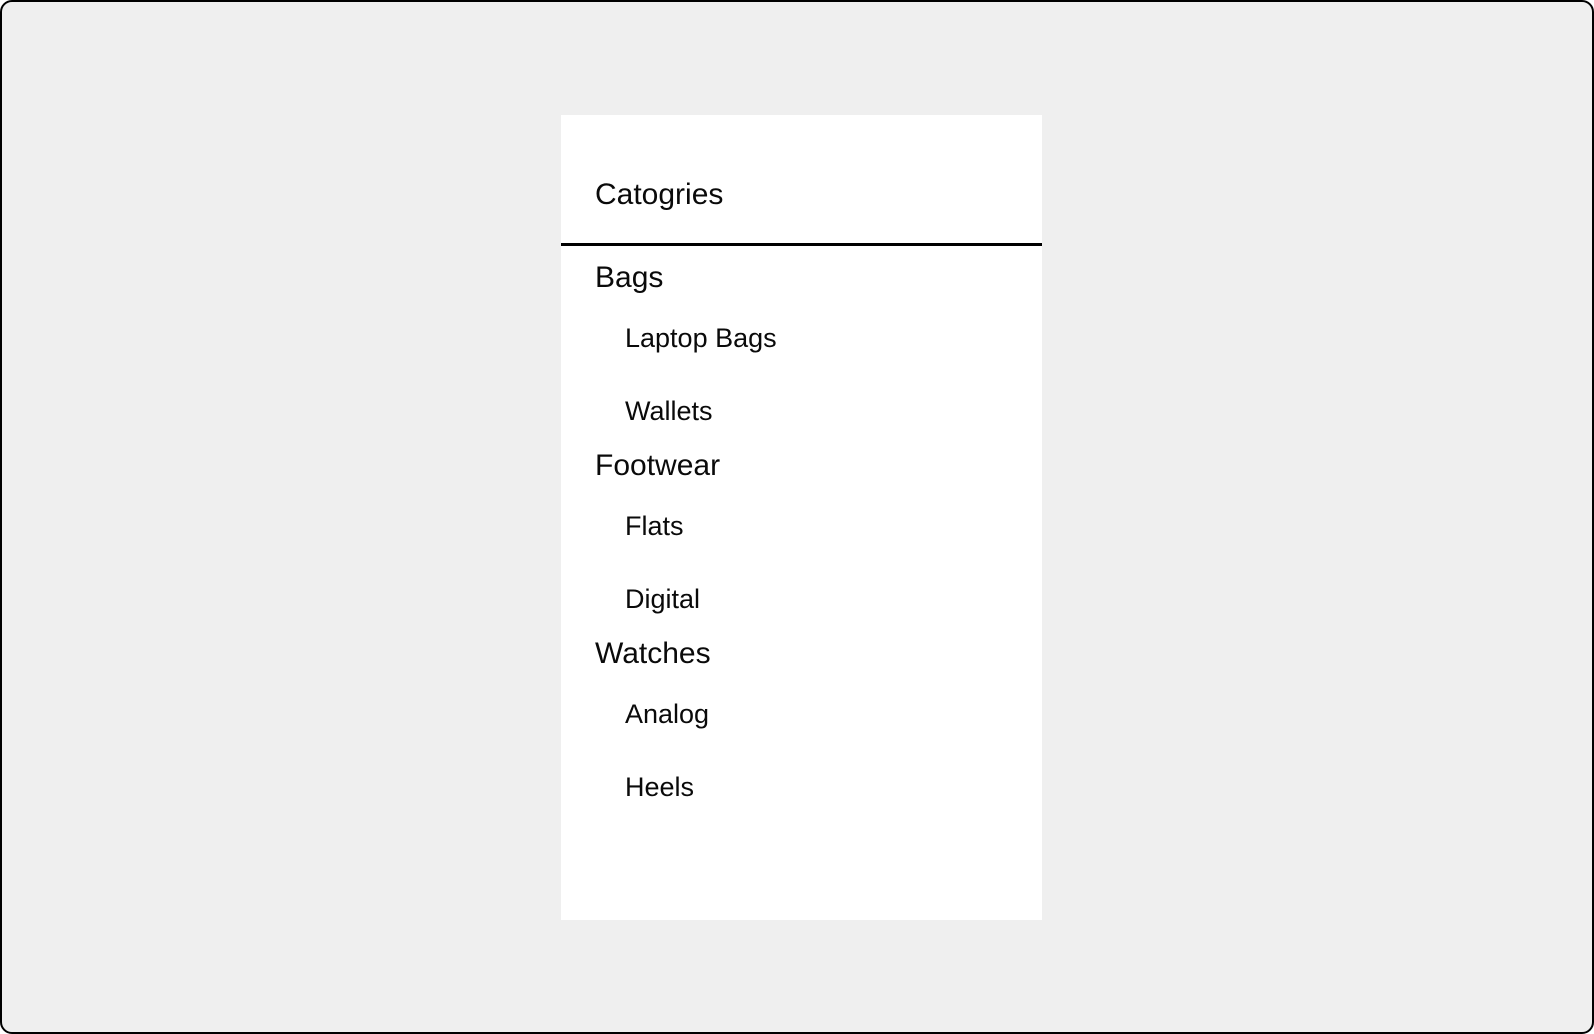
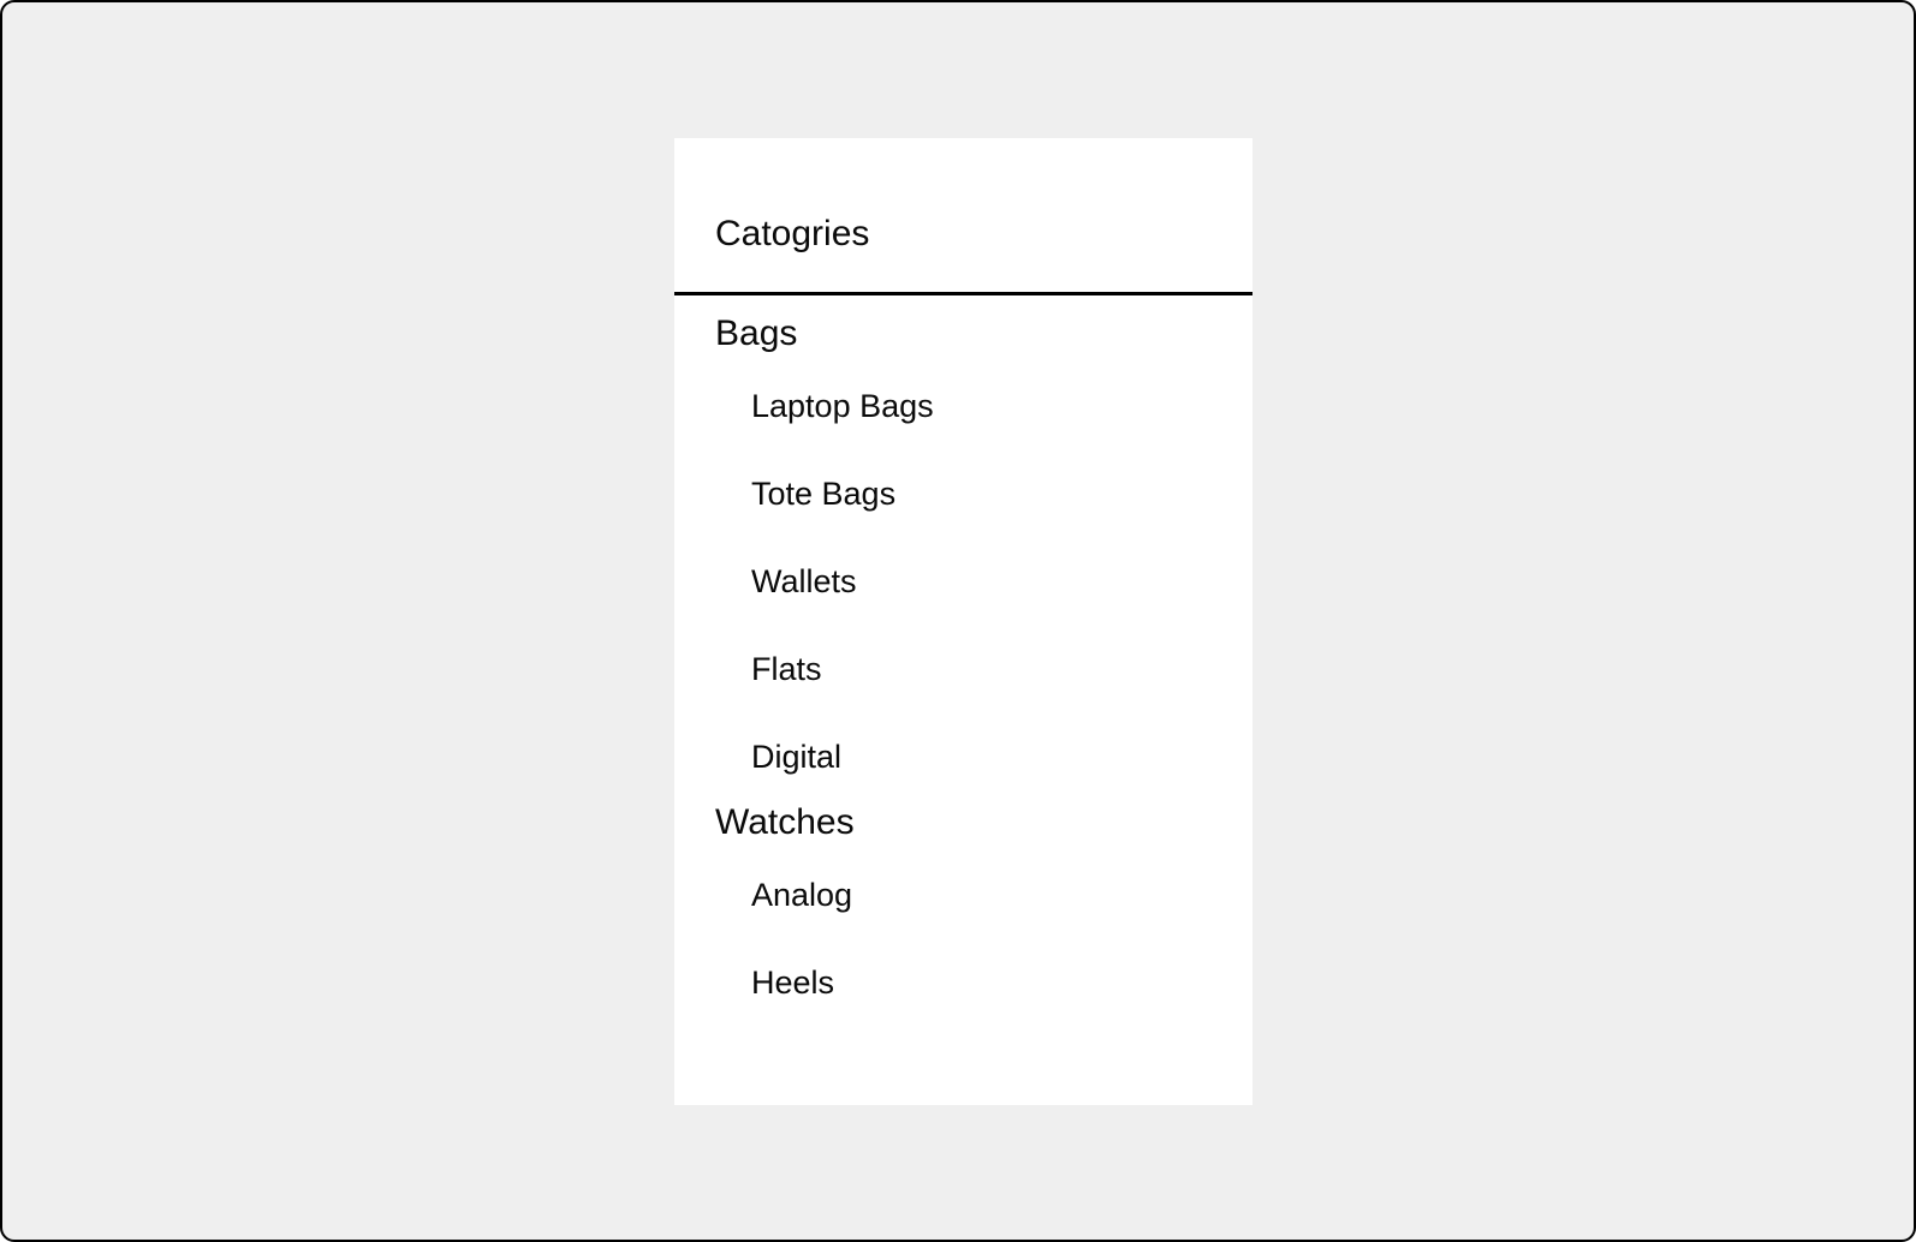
  Catogries
  Bags
  Laptop Bags
+ Tote Bags
  Wallets
- Footwear
  Flats
  Digital
  Watches
  Analog
  Heels
